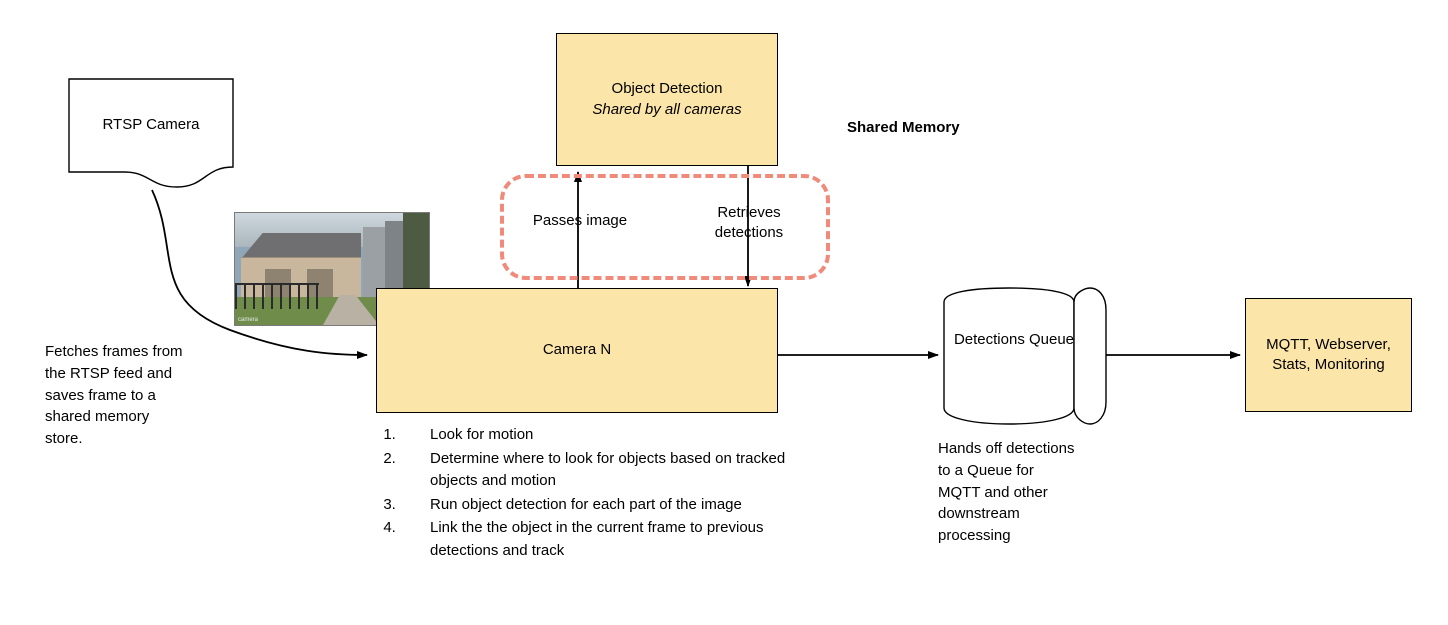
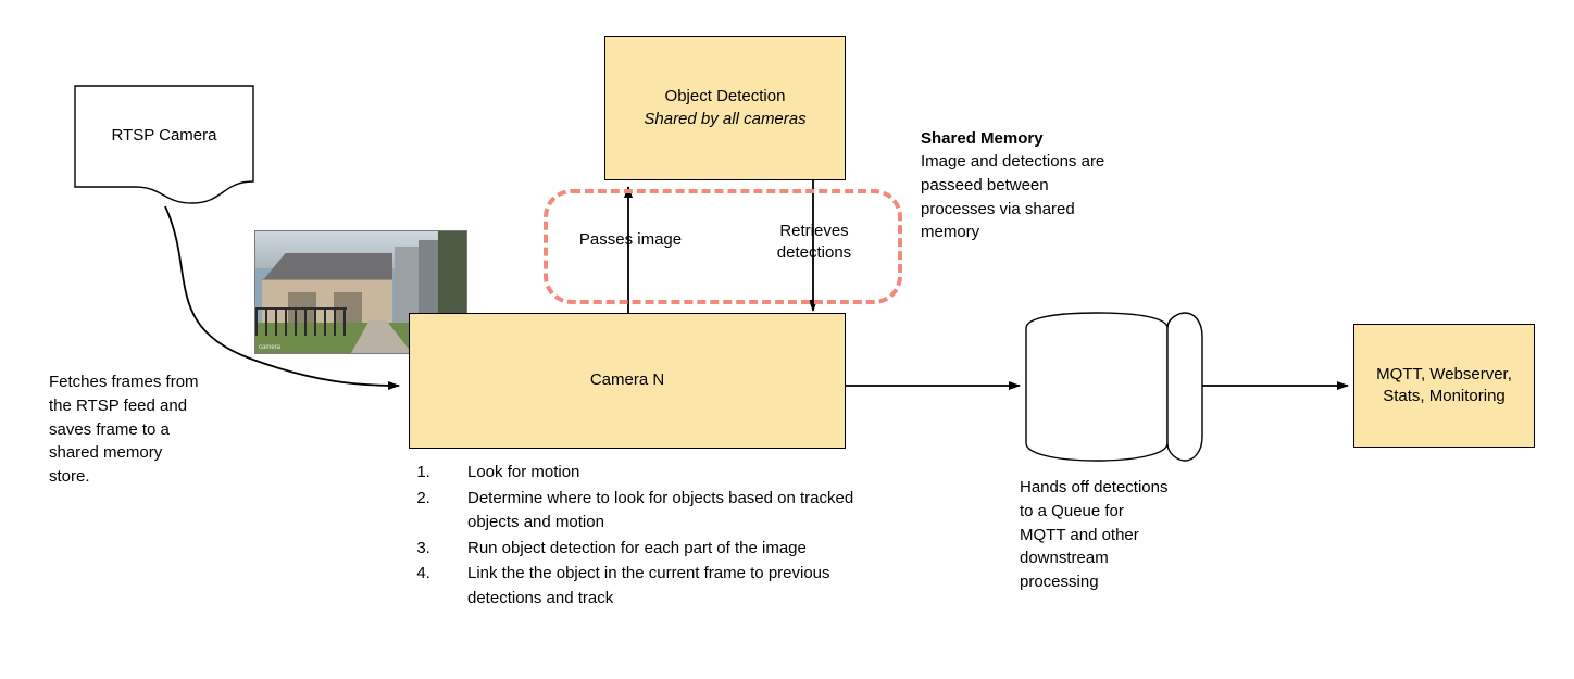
  RTSP Camera
  Object Detection
  Shared by all cameras
  Passes image
  Retrieves detections
  Camera N
- Detections Queue
  MQTT, Webserver,
  Stats, Monitoring
  Shared Memory
+ Image and detections are
+ passeed between
+ processes via shared
+ memory
  Fetches frames from
  the RTSP feed and
  saves frame to a
  shared memory
  store.
  Hands off detections
  to a Queue for
  MQTT and other
  downstream
  processing
  Look for motion
  Determine where to look for objects based on tracked objects and motion
  Run object detection for each part of the image
  Link the the object in the current frame to previous detections and track
